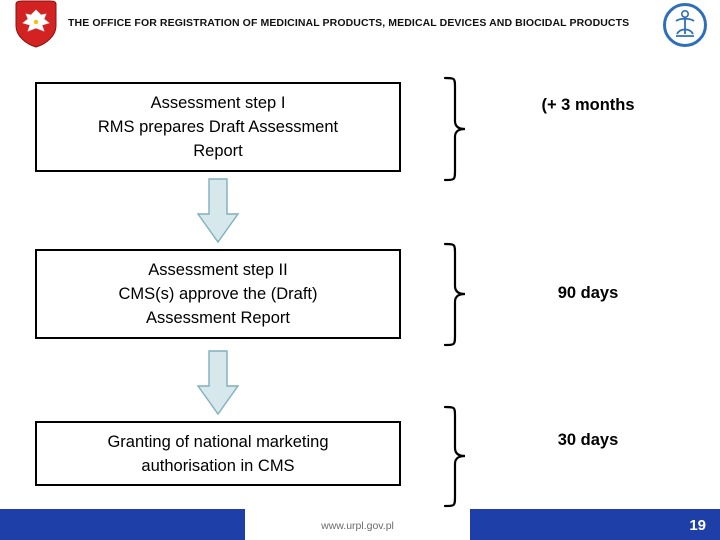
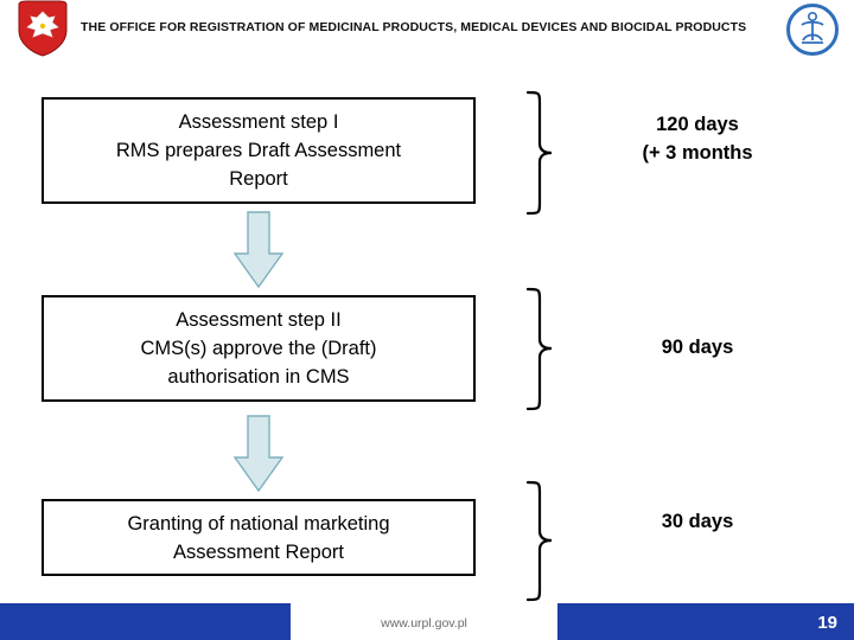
  THE OFFICE FOR REGISTRATION OF MEDICINAL PRODUCTS, MEDICAL DEVICES AND BIOCIDAL PRODUCTS
  Assessment step I
  RMS prepares Draft Assessment
  Report
+ 120 days
  (+ 3 months
  Assessment step II
  CMS(s) approve the (Draft)
- Assessment Report
+ authorisation in CMS
  90 days
  Granting of national marketing
- authorisation in CMS
+ Assessment Report
  30 days
  www.urpl.gov.pl
  19
